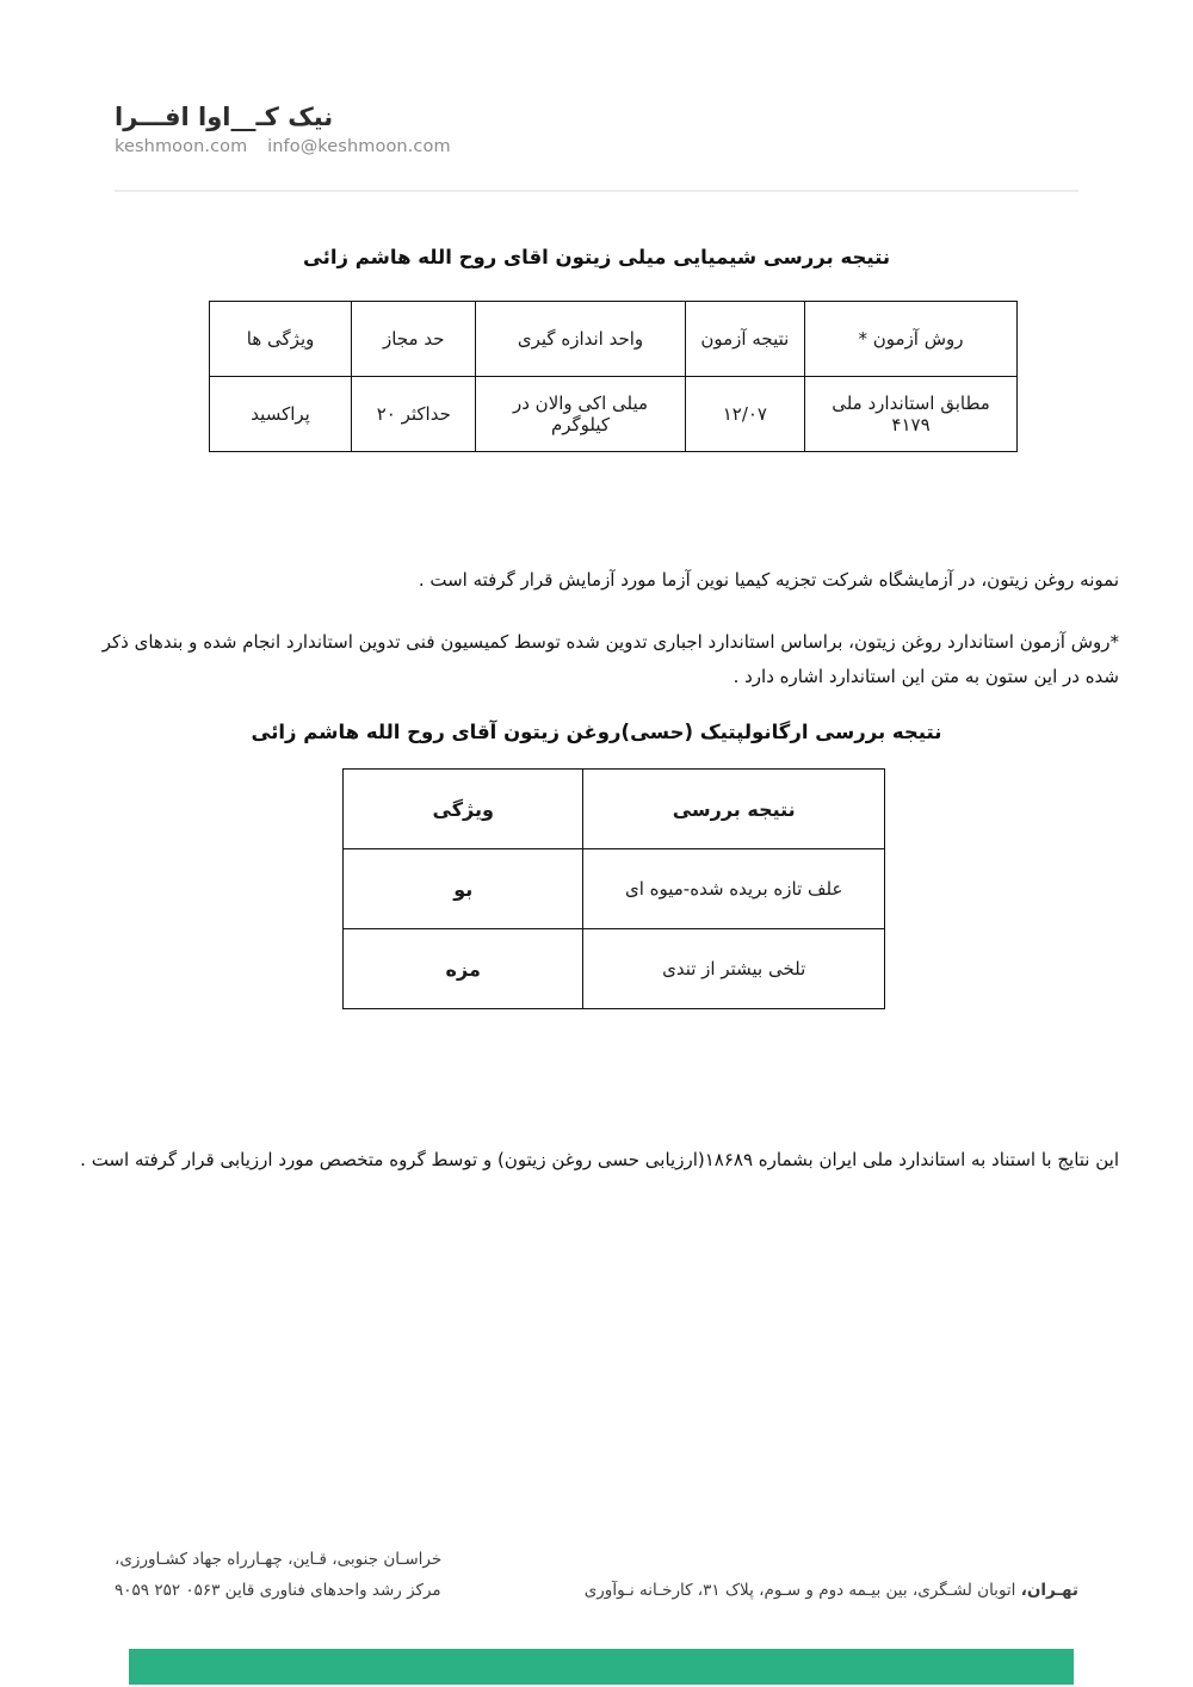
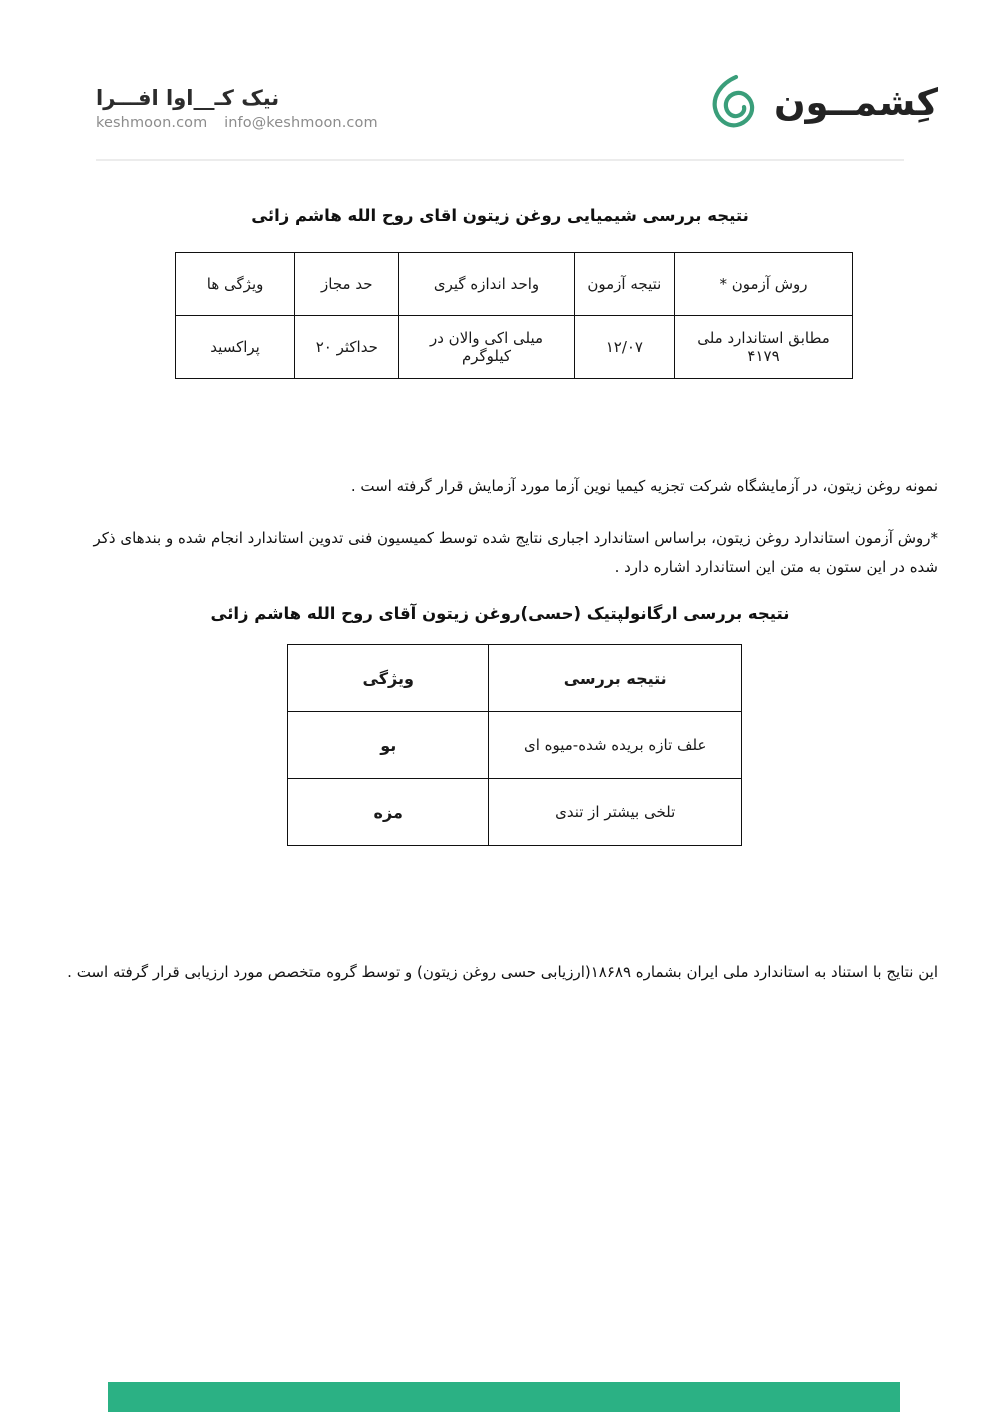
  نیک کـ__اوا افـــرا
  keshmoon.com info@keshmoon.com
+ کِشمــون
- نتیجه بررسی شیمیایی میلی زیتون اقای روح الله هاشم زائی
+ نتیجه بررسی شیمیایی روغن زیتون اقای روح الله هاشم زائی
  روش آزمون *	نتیجه آزمون	واحد اندازه گیری	حد مجاز	ویژگی ها
  مطابق استاندارد ملی ۴۱۷۹	۱۲/۰۷	میلی اکی والان در کیلوگرم	حداکثر ۲۰	پراکسید
  نمونه روغن زیتون، در آزمایشگاه شرکت تجزیه کیمیا نوین آزما مورد آزمایش قرار گرفته است .
- *روش آزمون استاندارد روغن زیتون، براساس استاندارد اجباری تدوین شده توسط کمیسیون فنی تدوین استاندارد انجام شده و بندهای ذکر شده در این ستون به متن این استاندارد اشاره دارد .
+ *روش آزمون استاندارد روغن زیتون، براساس استاندارد اجباری نتایج شده توسط کمیسیون فنی تدوین استاندارد انجام شده و بندهای ذکر شده در این ستون به متن این استاندارد اشاره دارد .
  نتیجه بررسی ارگانولپتیک (حسی)روغن زیتون آقای روح الله هاشم زائی
  نتیجه بررسی	ویژگی
  علف تازه بریده شده-میوه ای	بو
  تلخی بیشتر از تندی	مزه
  این نتایج با استناد به استاندارد ملی ایران بشماره ۱۸۶۸۹(ارزیابی حسی روغن زیتون) و توسط گروه متخصص مورد ارزیابی قرار گرفته است .
- خراسـان جنوبی، قـاین، چهـارراه جهاد کشـاورزی،
- تهـران، اتوبان لشـگری، بین بیـمه دوم و سـوم، پلاک ۳۱، کارخـانه نـوآوری
- مرکز رشد واحدهای فناوری قاین ۰۵۶۳ ۲۵۲ ۹۰۵۹
